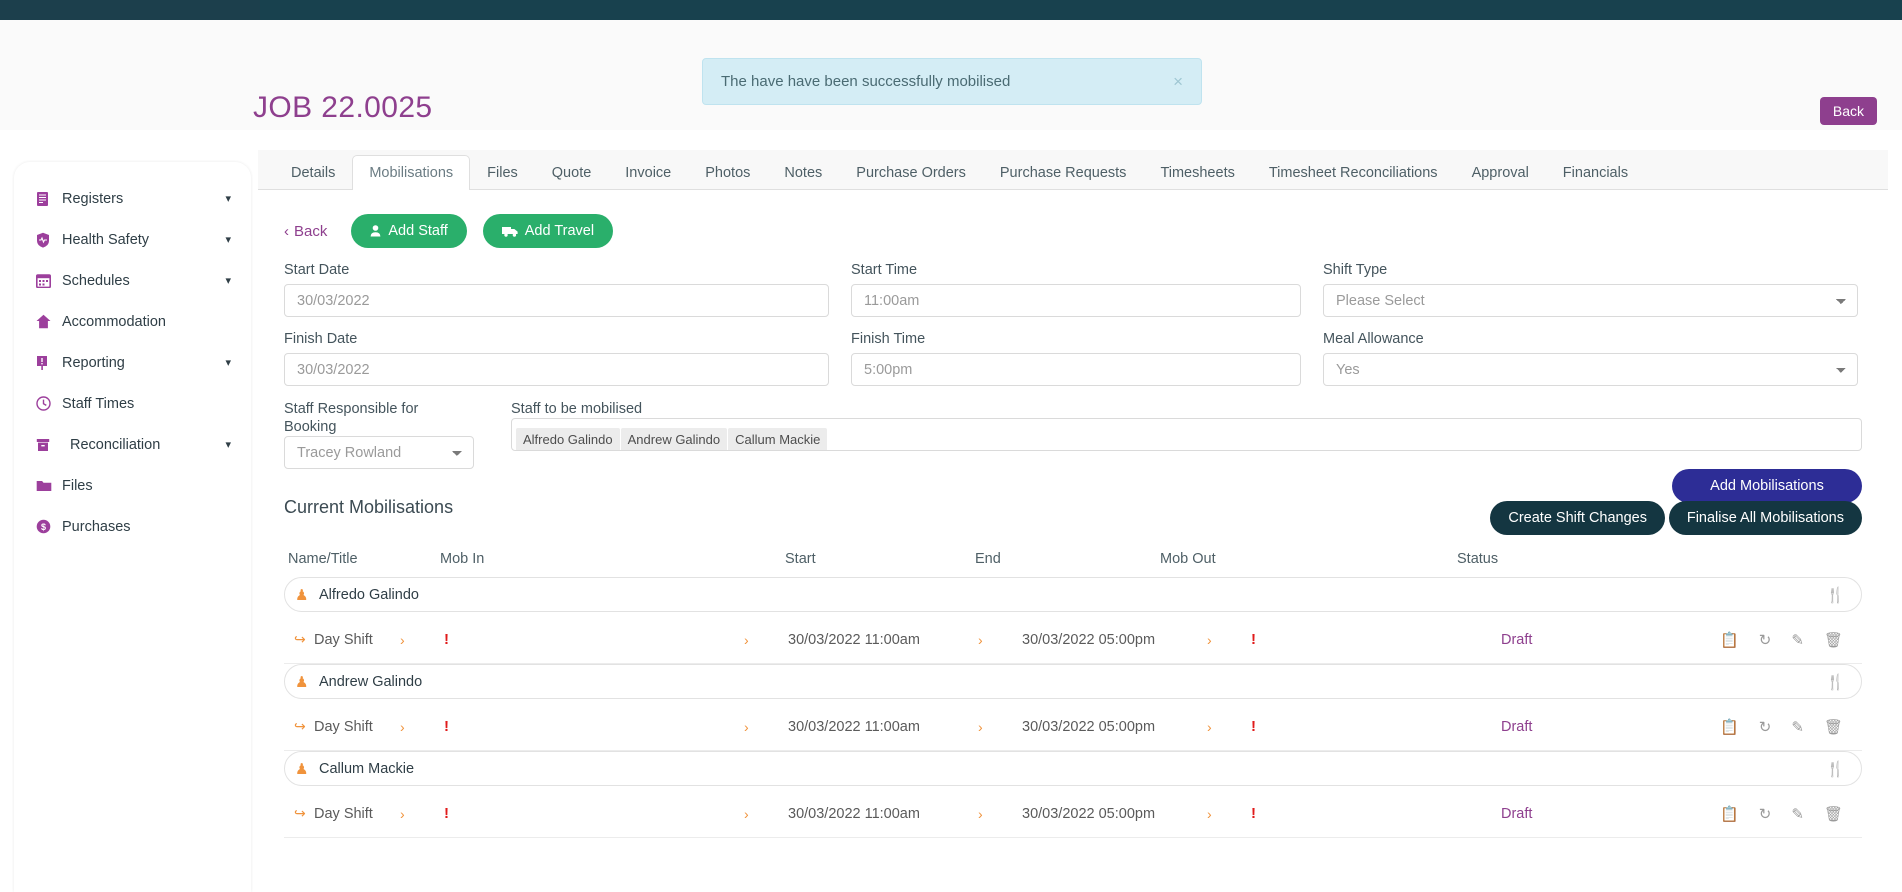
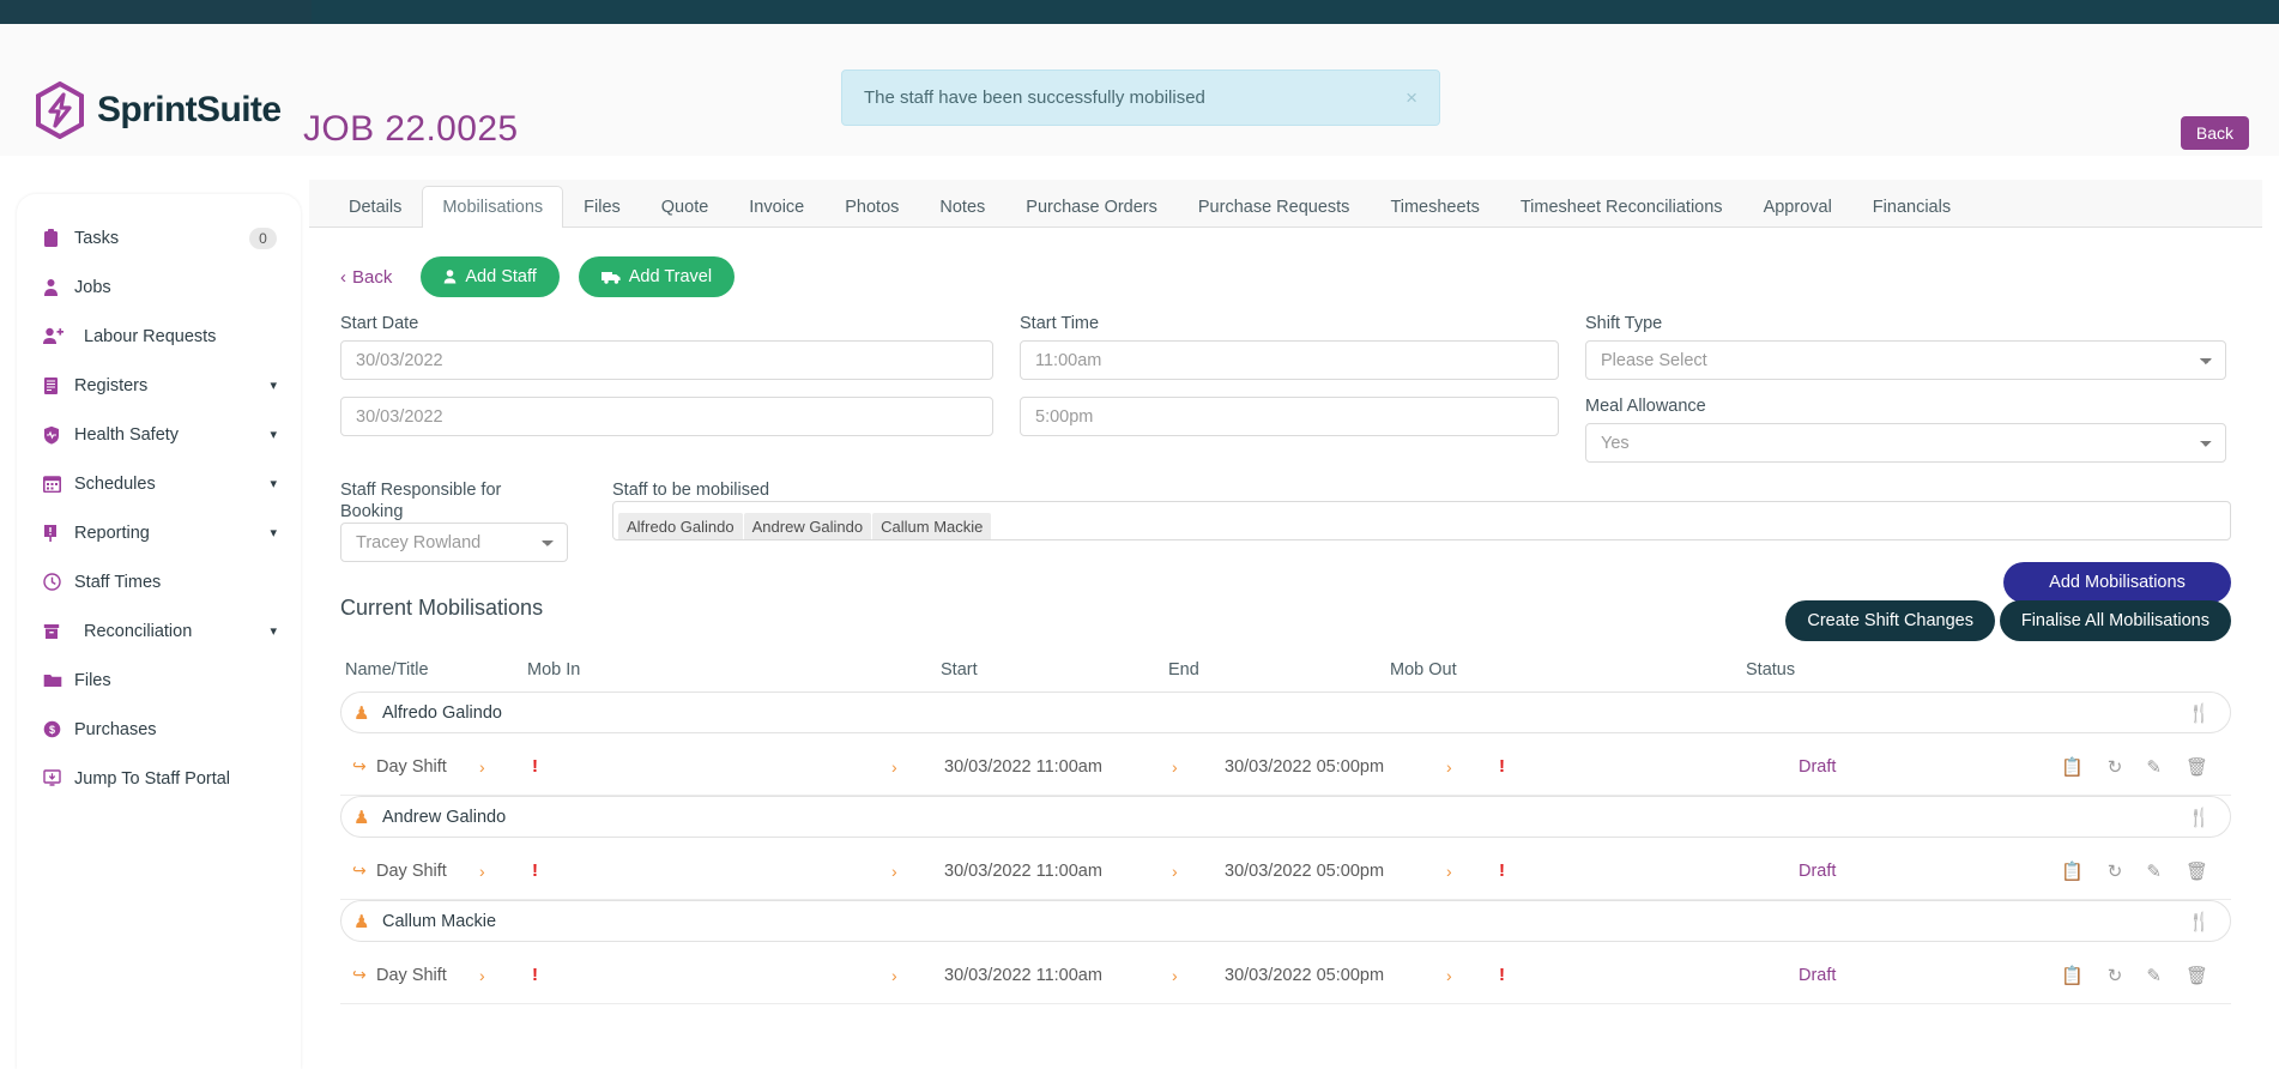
+ SprintSuite
  JOB 22.0025
- The have have been successfully mobilised
+ The staff have been successfully mobilised
  ×
  Back
+ Tasks
+ 0
+ Jobs
+ Labour Requests
  Registers
  ▾
  Health Safety
  ▾
  Schedules
  ▾
- Accommodation
  Reporting
  ▾
  Staff Times
  Reconciliation
  ▾
  Files
  $
  Purchases
+ Jump To Staff Portal
  Details
  Mobilisations
  Files
  Quote
  Invoice
  Photos
  Notes
  Purchase Orders
  Purchase Requests
  Timesheets
  Timesheet Reconciliations
  Approval
  Financials
  ‹
  Back
  Add Staff
  Add Travel
  Start Date
  30/03/2022
  Start Time
  11:00am
  Shift Type
  Please Select
- Finish Date
  30/03/2022
- Finish Time
  5:00pm
  Meal Allowance
  Yes
  Staff Responsible for Booking Tracey Rowland
  Staff to be mobilised
  Alfredo Galindo
  Andrew Galindo
  Callum Mackie
  Current Mobilisations
  Add Mobilisations
  Create Shift Changes
  Finalise All Mobilisations
  Name/Title
  Mob In
  Start
  End
  Mob Out
  Status
  ♟
  Alfredo Galindo
  🍴
  ↪
  Day Shift
  ›
  !
  ›
  30/03/2022 11:00am
  ›
  30/03/2022 05:00pm
  ›
  !
  Draft
  📋
  ↻
  ✎
  🗑
  ♟
  Andrew Galindo
  🍴
  ↪
  Day Shift
  ›
  !
  ›
  30/03/2022 11:00am
  ›
  30/03/2022 05:00pm
  ›
  !
  Draft
  📋
  ↻
  ✎
  🗑
  ♟
  Callum Mackie
  🍴
  ↪
  Day Shift
  ›
  !
  ›
  30/03/2022 11:00am
  ›
  30/03/2022 05:00pm
  ›
  !
  Draft
  📋
  ↻
  ✎
  🗑
